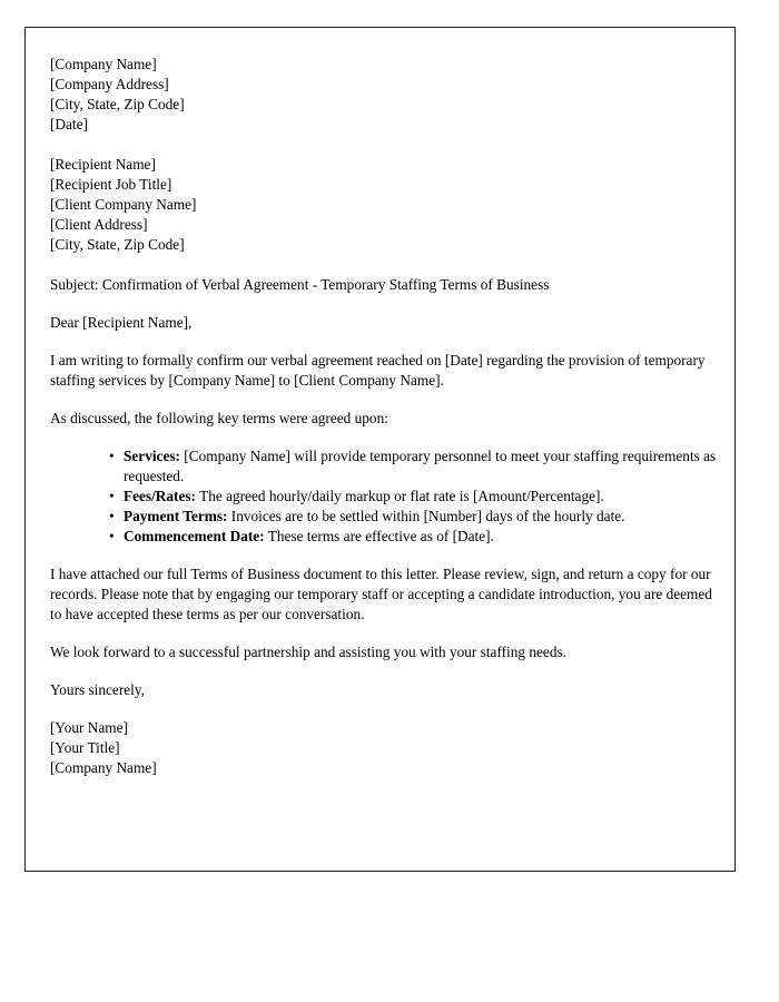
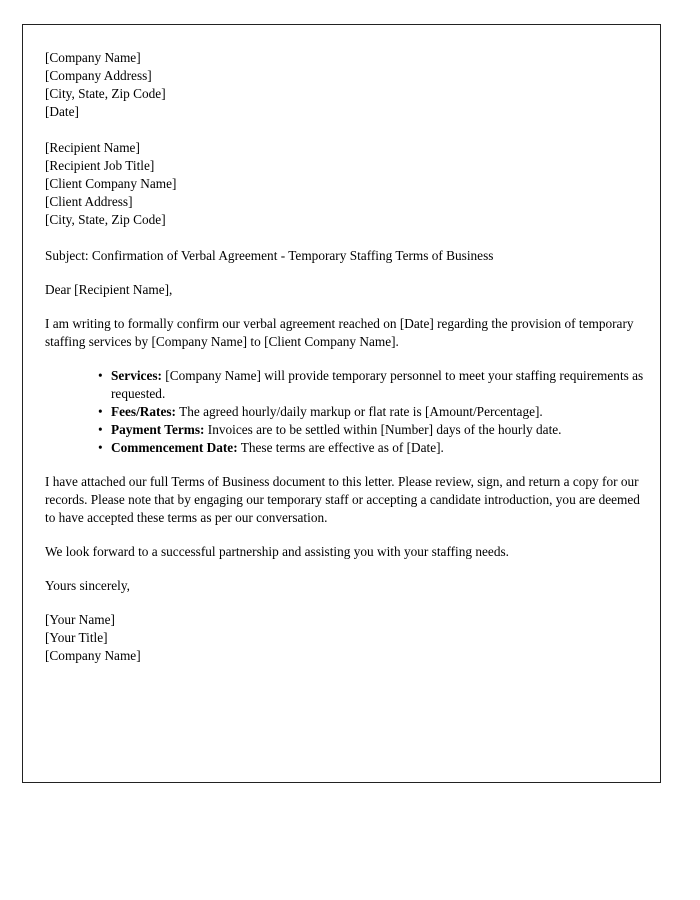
  [Company Name]
  [Company Address]
  [City, State, Zip Code]
  [Date]
  [Recipient Name]
  [Recipient Job Title]
  [Client Company Name]
  [Client Address]
  [City, State, Zip Code]
  Subject: Confirmation of Verbal Agreement - Temporary Staffing Terms of Business
  Dear [Recipient Name],
  I am writing to formally confirm our verbal agreement reached on [Date] regarding the provision of temporary staffing services by [Company Name] to [Client Company Name].
- As discussed, the following key terms were agreed upon:
  Services: [Company Name] will provide temporary personnel to meet your staffing requirements as requested.
  Fees/Rates: The agreed hourly/daily markup or flat rate is [Amount/Percentage].
  Payment Terms: Invoices are to be settled within [Number] days of the hourly date.
  Commencement Date: These terms are effective as of [Date].
  I have attached our full Terms of Business document to this letter. Please review, sign, and return a copy for our records. Please note that by engaging our temporary staff or accepting a candidate introduction, you are deemed to have accepted these terms as per our conversation.
  We look forward to a successful partnership and assisting you with your staffing needs.
  Yours sincerely,
  [Your Name]
  [Your Title]
  [Company Name]
